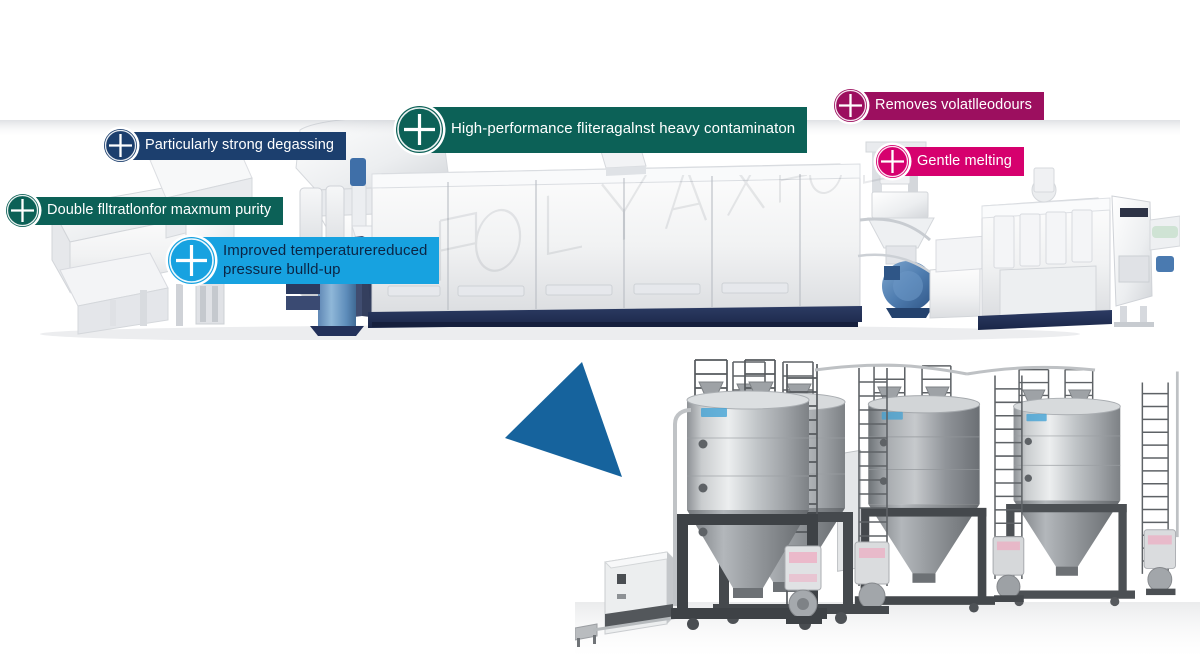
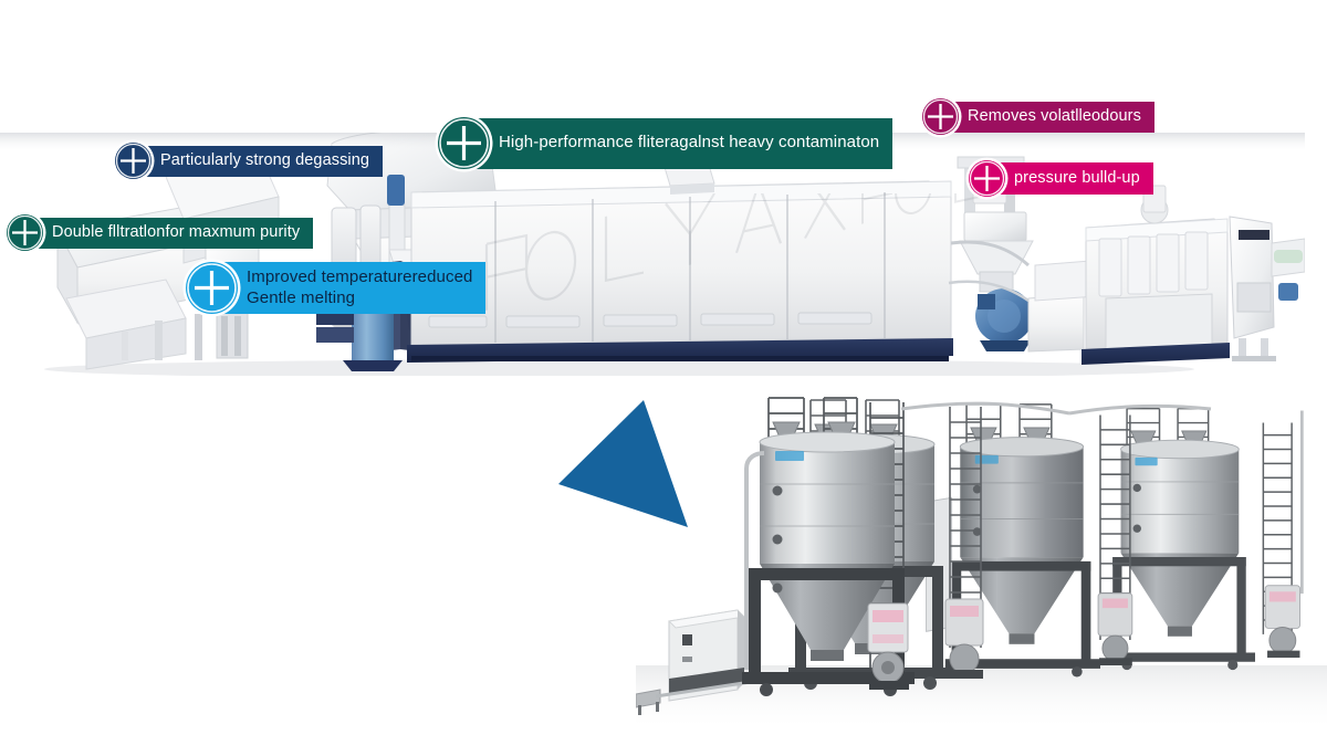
  High-performance fliteragalnst heavy contaminaton
  Particularly strong degassing
  Double flltratlonfor maxmum purity
  Improved temperaturereduced
- pressure bulld-up
+ Gentle melting
  Removes volatlleodours
- Gentle melting
+ pressure bulld-up
